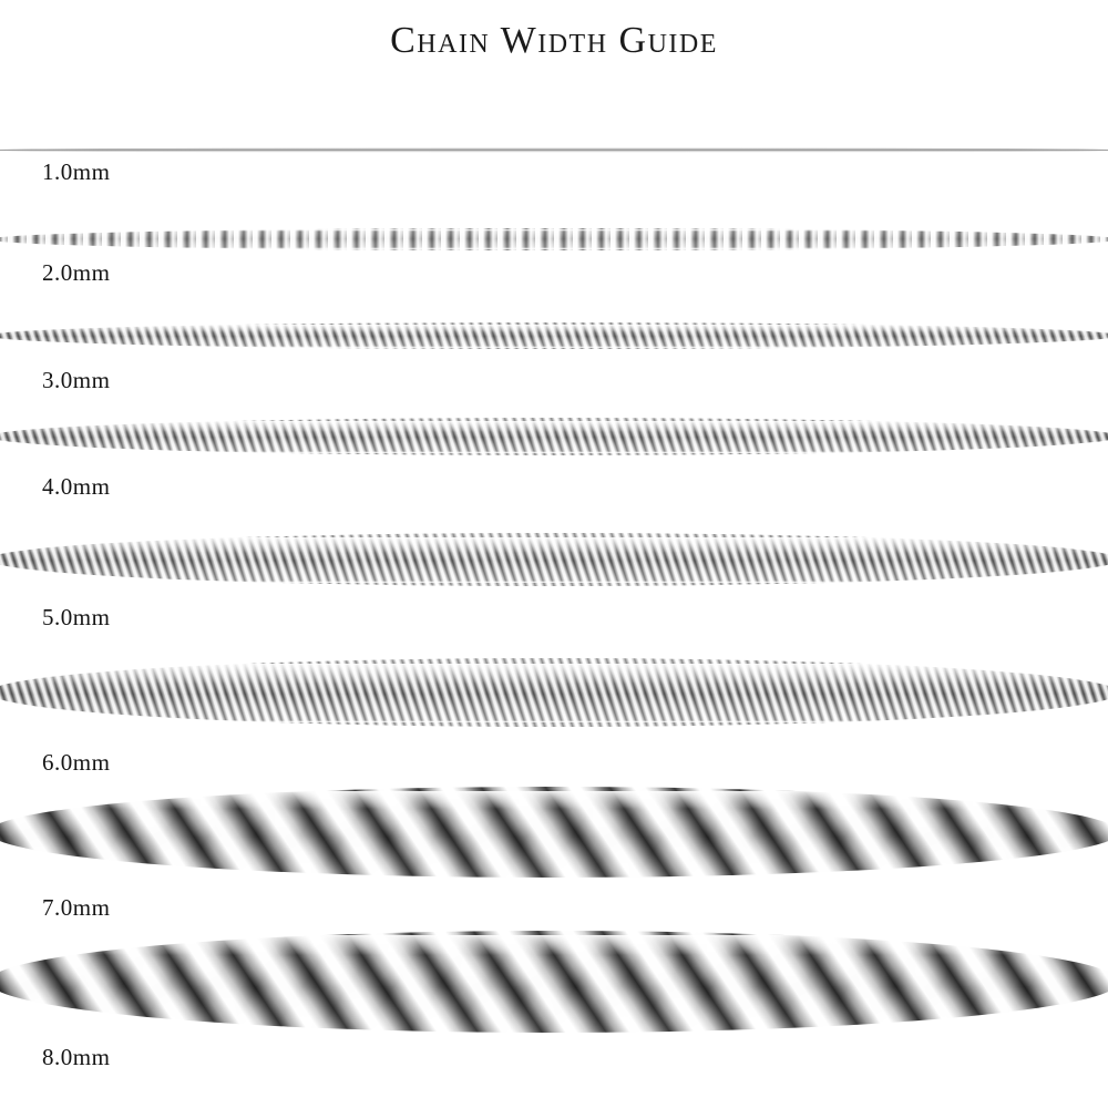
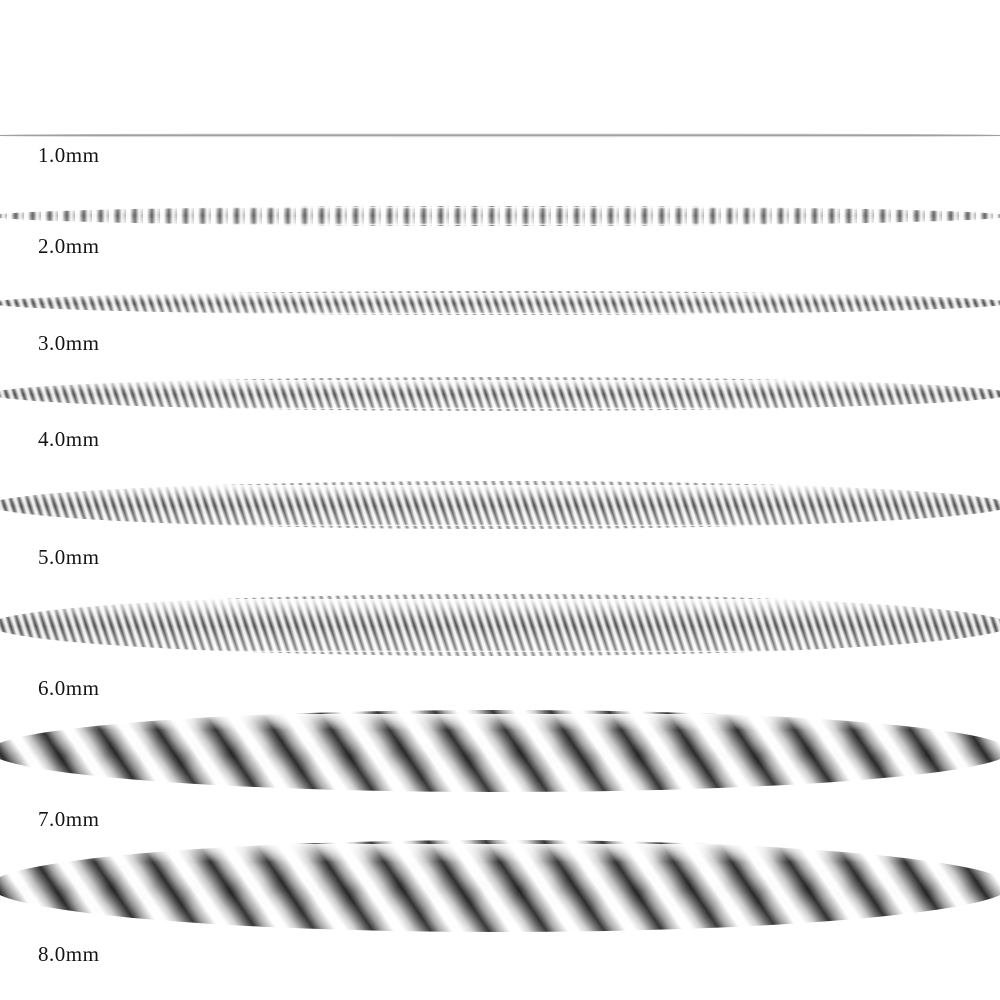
- Chain Width Guide
  1.0mm
  2.0mm
  3.0mm
  4.0mm
  5.0mm
  6.0mm
  7.0mm
  8.0mm
